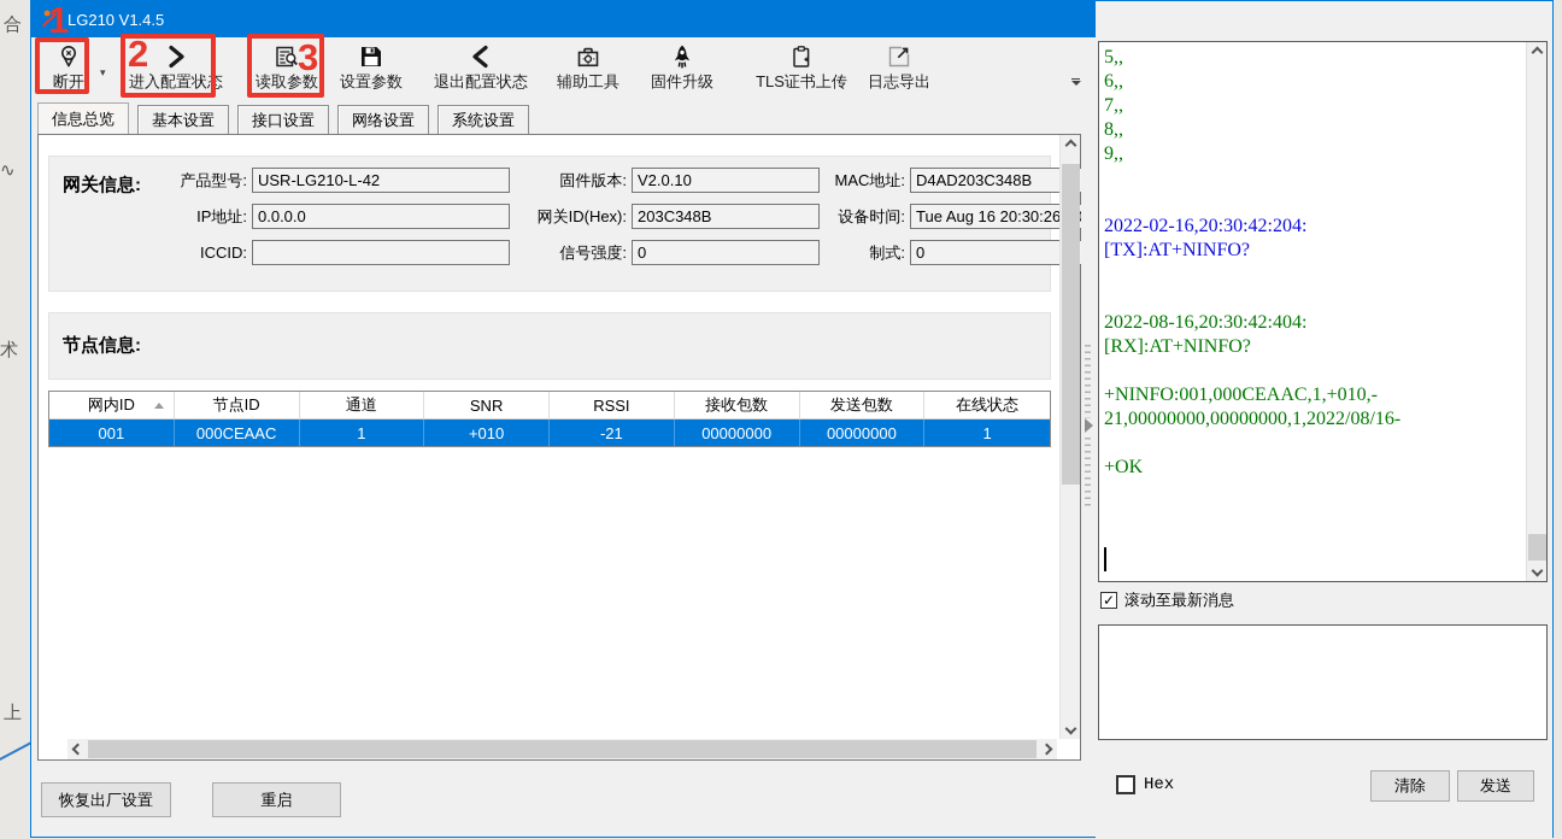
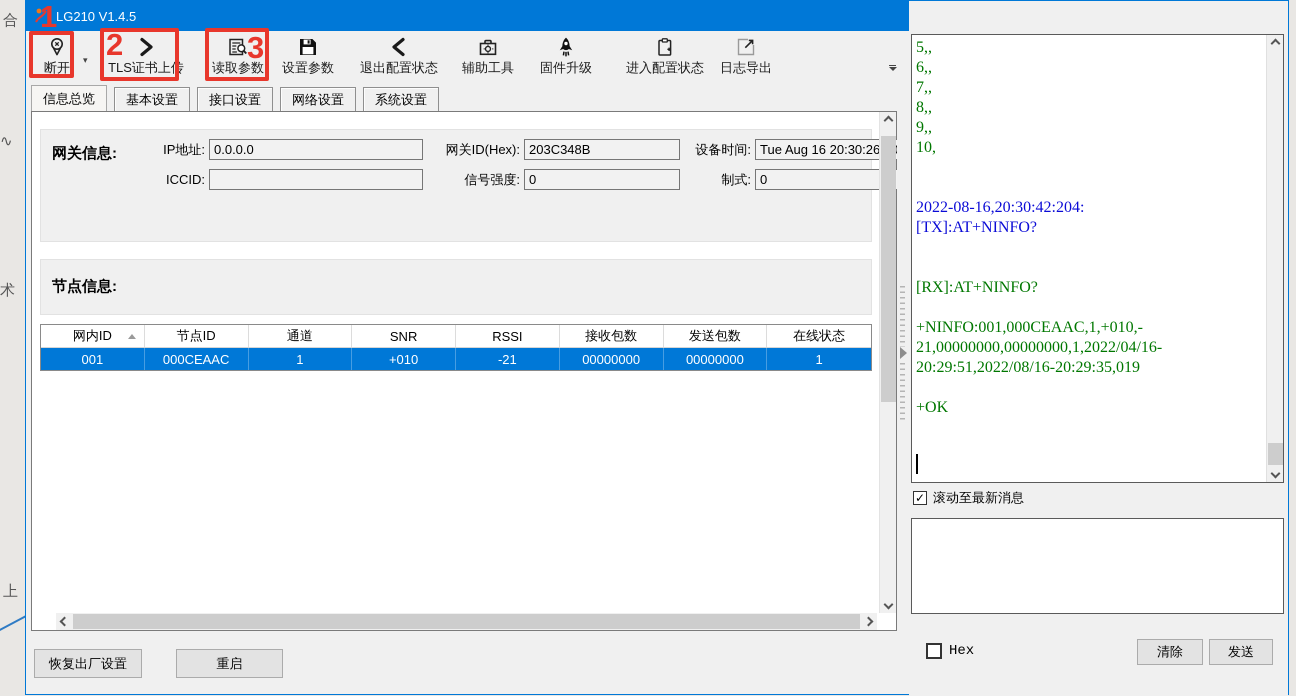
  合
  ∿
  术
  上
  LG210 V1.4.5
  断开
- 进入配置状态
+ TLS证书上传
  读取参数
  设置参数
  退出配置状态
  辅助工具
  固件升级
- TLS证书上传
+ 进入配置状态
  日志导出
  ▾
  1
  2
  3
  信息总览
  基本设置
  接口设置
  网络设置
  系统设置
  网关信息:
- 产品型号:
- USR-LG210-L-42
- 固件版本:
- V2.0.10
- MAC地址:
- D4AD203C348B
  IP地址:
  0.0.0.0
  网关ID(Hex):
  203C348B
  设备时间:
  Tue Aug 16 20:30:26
  ICCID:
  信号强度:
  0
  制式:
  0
  节点信息:
  网内ID
  节点ID
  通道
  SNR
  RSSI
  接收包数
  发送包数
  在线状态
  001
  000CEAAC
  1
  +010
  -21
  00000000
  00000000
  1
  5,,
  6,,
  7,,
  8,,
  9,,
+ 10,
- 2022-02-16,20:30:42:204:
+ 2022-08-16,20:30:42:204:
  [TX]:AT+NINFO?
- 2022-08-16,20:30:42:404:
  [RX]:AT+NINFO?
  +NINFO:001,000CEAAC,1,+010,-
- 21,00000000,00000000,1,2022/08/16-
+ 21,00000000,00000000,1,2022/04/16-
+ 20:29:51,2022/08/16-20:29:35,019
  +OK
  ✓
  滚动至最新消息
  Hex
  清除
  发送
  恢复出厂设置
  重启
